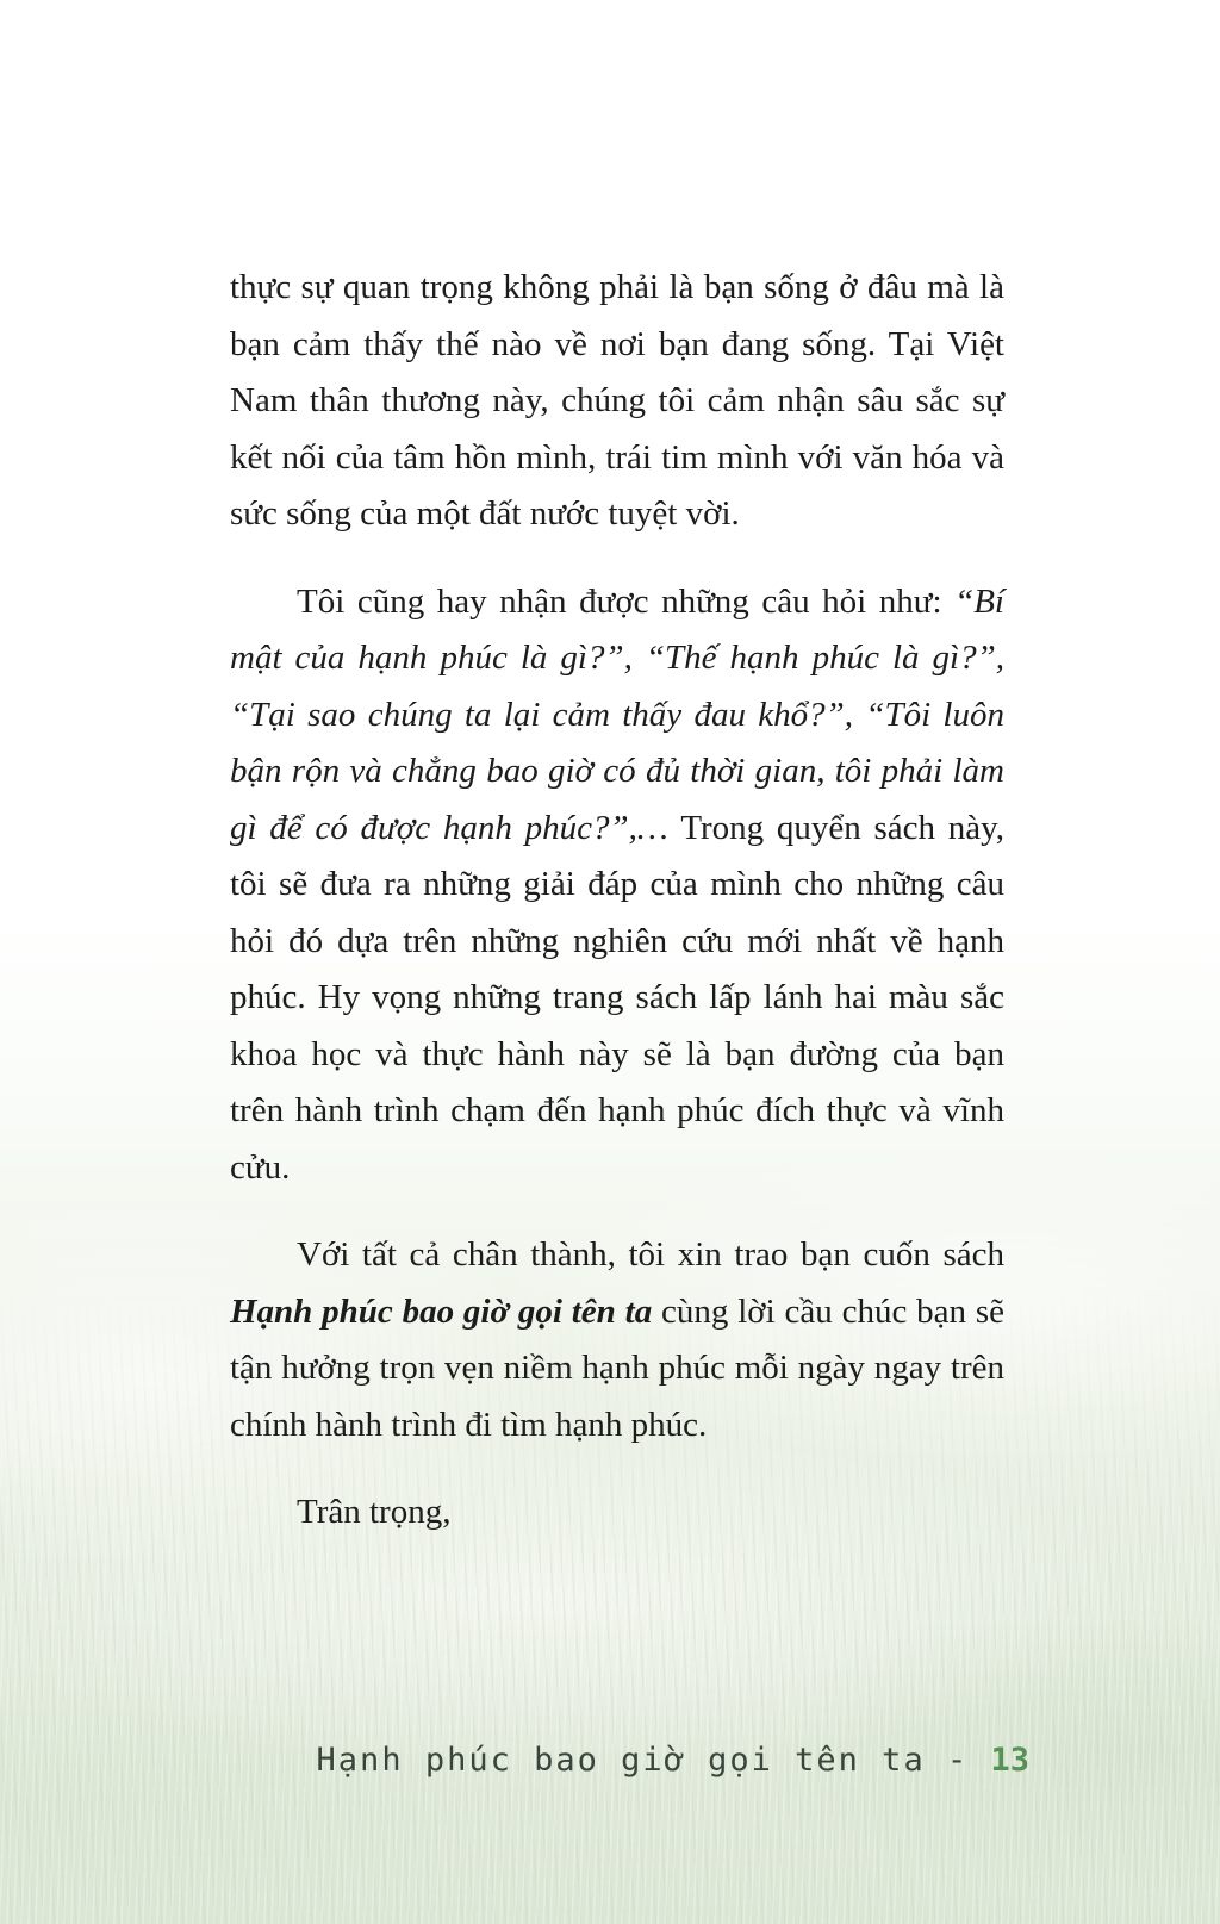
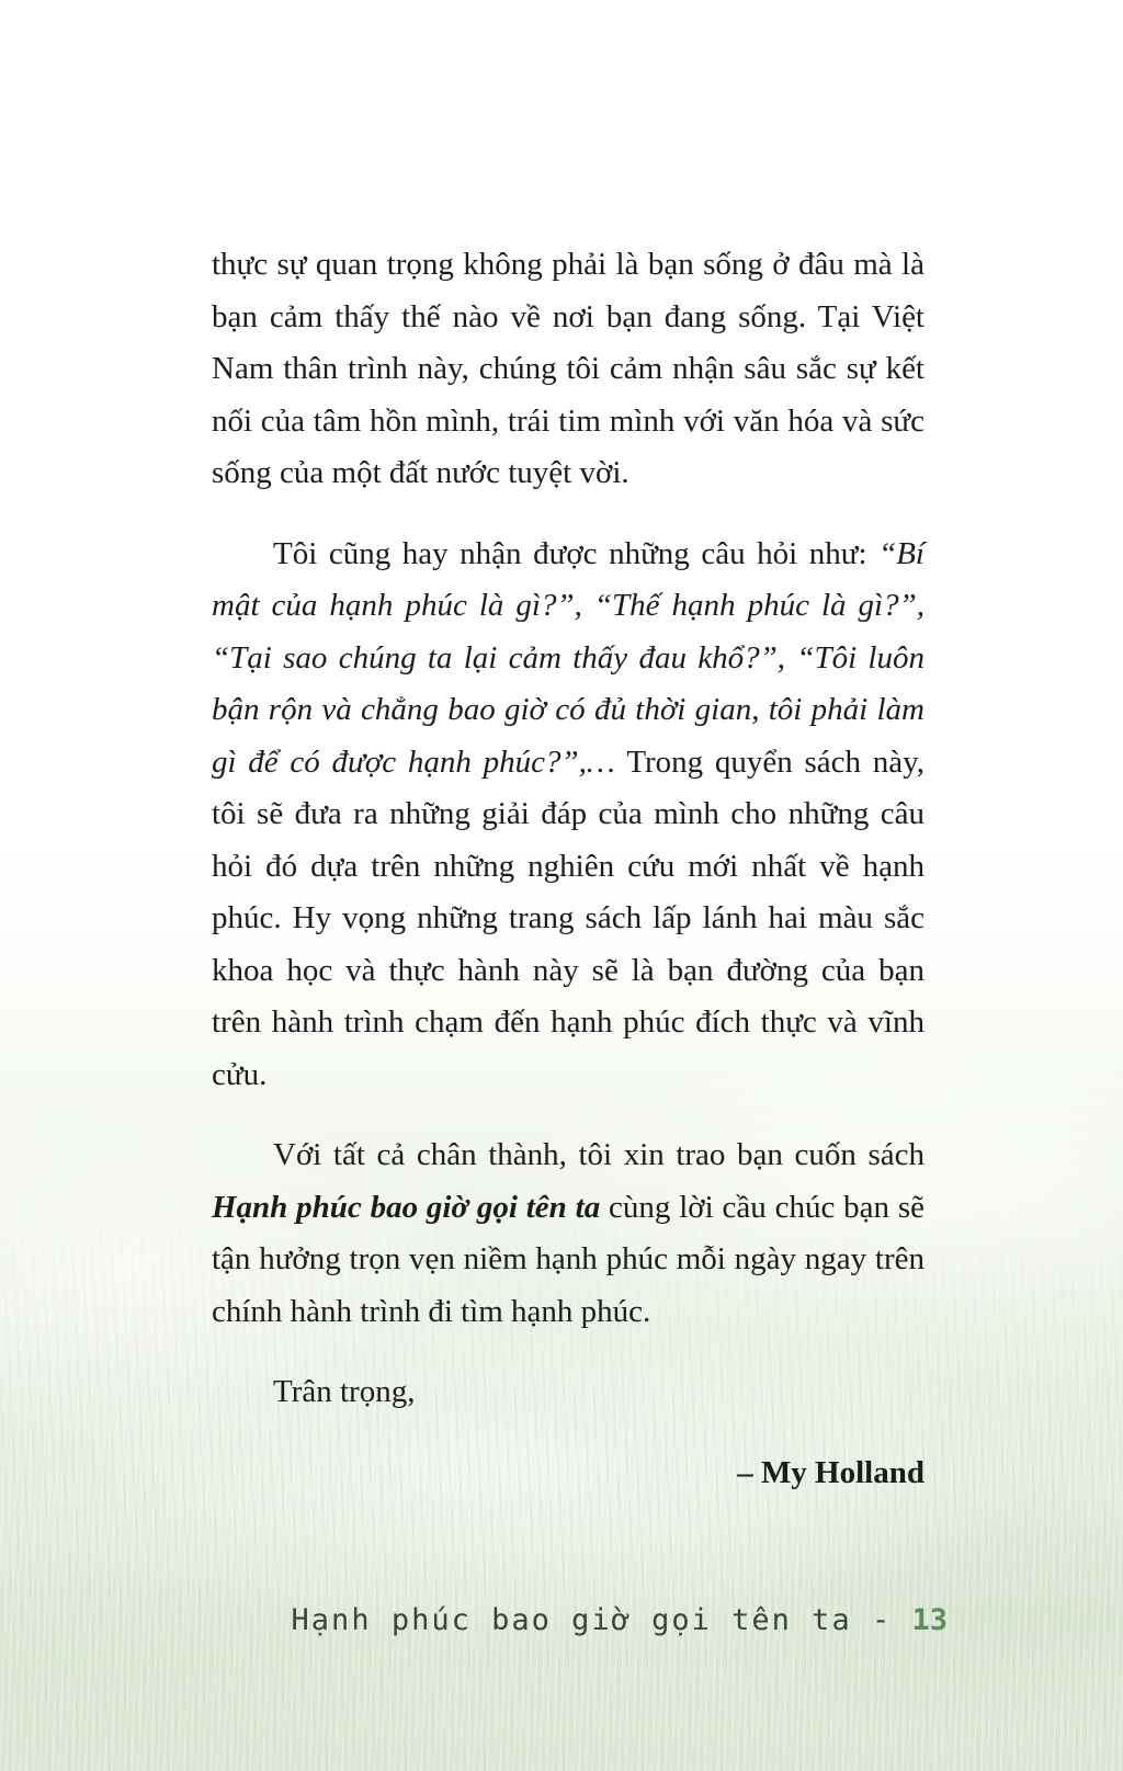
- thực sự quan trọng không phải là bạn sống ở đâu mà là bạn cảm thấy thế nào về nơi bạn đang sống. Tại Việt Nam thân thương này, chúng tôi cảm nhận sâu sắc sự kết nối của tâm hồn mình, trái tim mình với văn hóa và sức sống của một đất nước tuyệt vời.
+ thực sự quan trọng không phải là bạn sống ở đâu mà là bạn cảm thấy thế nào về nơi bạn đang sống. Tại Việt Nam thân trình này, chúng tôi cảm nhận sâu sắc sự kết nối của tâm hồn mình, trái tim mình với văn hóa và sức sống của một đất nước tuyệt vời.
  Tôi cũng hay nhận được những câu hỏi như: “Bí mật của hạnh phúc là gì?”, “Thế hạnh phúc là gì?”, “Tại sao chúng ta lại cảm thấy đau khổ?”, “Tôi luôn bận rộn và chẳng bao giờ có đủ thời gian, tôi phải làm gì để có được hạnh phúc?”,… Trong quyển sách này, tôi sẽ đưa ra những giải đáp của mình cho những câu hỏi đó dựa trên những nghiên cứu mới nhất về hạnh phúc. Hy vọng những trang sách lấp lánh hai màu sắc khoa học và thực hành này sẽ là bạn đường của bạn trên hành trình chạm đến hạnh phúc đích thực và vĩnh cửu.
  Với tất cả chân thành, tôi xin trao bạn cuốn sách Hạnh phúc bao giờ gọi tên ta cùng lời cầu chúc bạn sẽ tận hưởng trọn vẹn niềm hạnh phúc mỗi ngày ngay trên chính hành trình đi tìm hạnh phúc.
  Trân trọng,
+ – My Holland
  Hạnh phúc bao giờ gọi tên ta - 13
